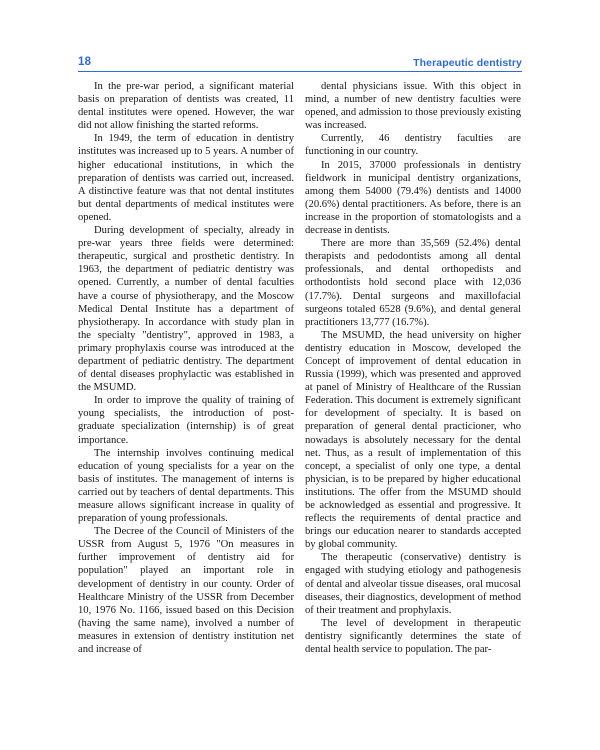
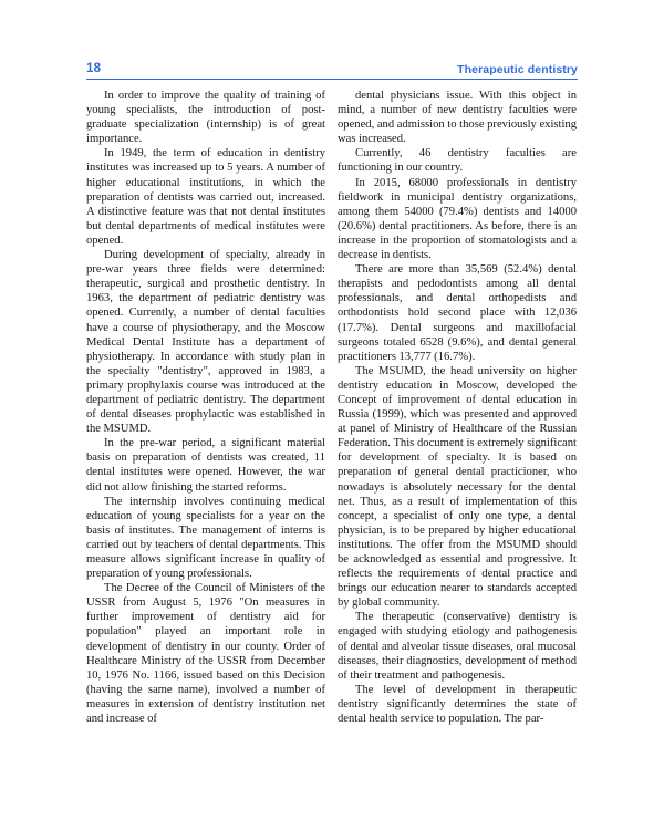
  18
  Therapeutic dentistry
- In the pre-war period, a significant material basis on preparation of dentists was created, 11 dental institutes were opened. However, the war did not allow finishing the started reforms.
+ In order to improve the quality of training of young specialists, the introduction of post-graduate specialization (internship) is of great importance.
  In 1949, the term of education in dentistry institutes was increased up to 5 years. A number of higher educational institutions, in which the preparation of dentists was carried out, increased. A distinctive feature was that not dental institutes but dental departments of medical institutes were opened.
  During development of specialty, already in pre-war years three fields were determined: therapeutic, surgical and prosthetic dentistry. In 1963, the department of pediatric dentistry was opened. Currently, a number of dental faculties have a course of physiotherapy, and the Moscow Medical Dental Institute has a department of physiotherapy. In accordance with study plan in the specialty "dentistry", approved in 1983, a primary prophylaxis course was introduced at the department of pediatric dentistry. The department of dental diseases prophylactic was established in the MSUMD.
- In order to improve the quality of training of young specialists, the introduction of post-graduate specialization (internship) is of great importance.
+ In the pre-war period, a significant material basis on preparation of dentists was created, 11 dental institutes were opened. However, the war did not allow finishing the started reforms.
  The internship involves continuing medical education of young specialists for a year on the basis of institutes. The management of interns is carried out by teachers of dental departments. This measure allows significant increase in quality of preparation of young professionals.
  The Decree of the Council of Ministers of the USSR from August 5, 1976 "On measures in further improvement of dentistry aid for population" played an important role in development of dentistry in our county. Order of Healthcare Ministry of the USSR from December 10, 1976 No. 1166, issued based on this Decision (having the same name), involved a number of measures in extension of dentistry institution net and increase of
  dental physicians issue. With this object in mind, a number of new dentistry faculties were opened, and admission to those previously existing was increased.
  Currently, 46 dentistry faculties are functioning in our country.
- In 2015, 37000 professionals in dentistry fieldwork in municipal dentistry organizations, among them 54000 (79.4%) dentists and 14000 (20.6%) dental practitioners. As before, there is an increase in the proportion of stomatologists and a decrease in dentists.
+ In 2015, 68000 professionals in dentistry fieldwork in municipal dentistry organizations, among them 54000 (79.4%) dentists and 14000 (20.6%) dental practitioners. As before, there is an increase in the proportion of stomatologists and a decrease in dentists.
  There are more than 35,569 (52.4%) dental therapists and pedodontists among all dental professionals, and dental orthopedists and orthodontists hold second place with 12,036 (17.7%). Dental surgeons and maxillofacial surgeons totaled 6528 (9.6%), and dental general practitioners 13,777 (16.7%).
  The MSUMD, the head university on higher dentistry education in Moscow, developed the Concept of improvement of dental education in Russia (1999), which was presented and approved at panel of Ministry of Healthcare of the Russian Federation. This document is extremely significant for development of specialty. It is based on preparation of general dental practicioner, who nowadays is absolutely necessary for the dental net. Thus, as a result of implementation of this concept, a specialist of only one type, a dental physician, is to be prepared by higher educational institutions. The offer from the MSUMD should be acknowledged as essential and progressive. It reflects the requirements of dental practice and brings our education nearer to standards accepted by global community.
- The therapeutic (conservative) dentistry is engaged with studying etiology and pathogenesis of dental and alveolar tissue diseases, oral mucosal diseases, their diagnostics, development of method of their treatment and prophylaxis.
+ The therapeutic (conservative) dentistry is engaged with studying etiology and pathogenesis of dental and alveolar tissue diseases, oral mucosal diseases, their diagnostics, development of method of their treatment and pathogenesis.
  The level of development in therapeutic dentistry significantly determines the state of dental health service to population. The par-
